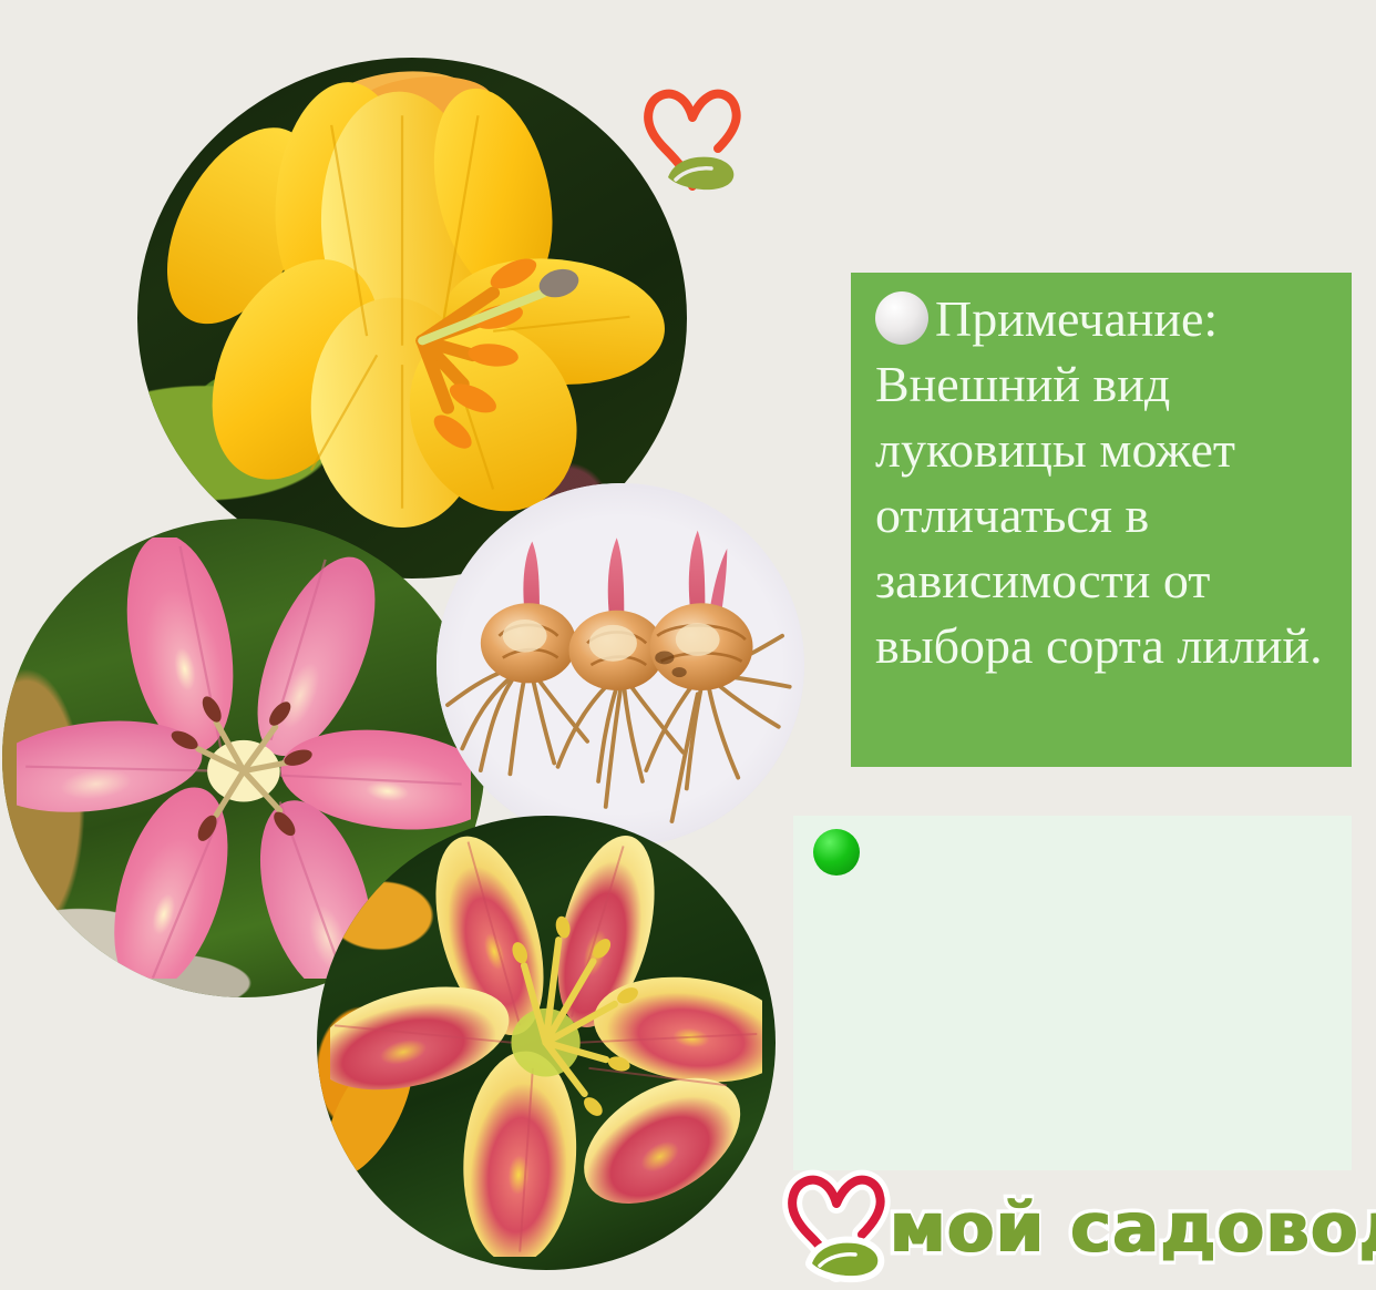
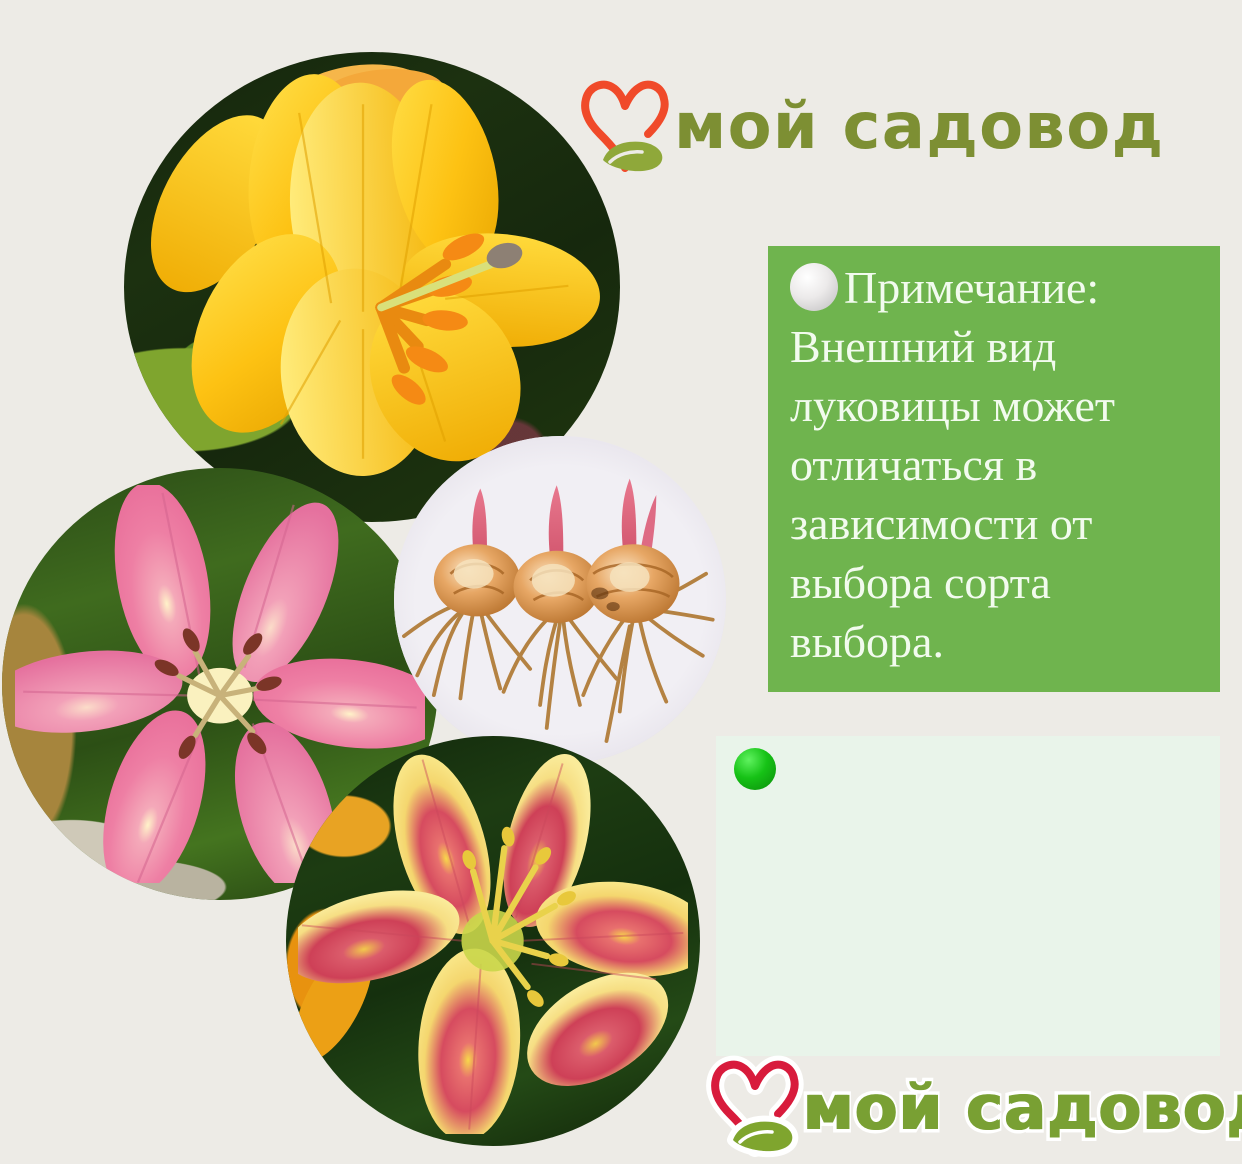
+ мой садовод
- Примечание: Внешний вид луковицы может отличаться в зависимости от выбора сорта лилий.
+ Примечание: Внешний вид луковицы может отличаться в зависимости от выбора сорта выбора.
  мой садово
